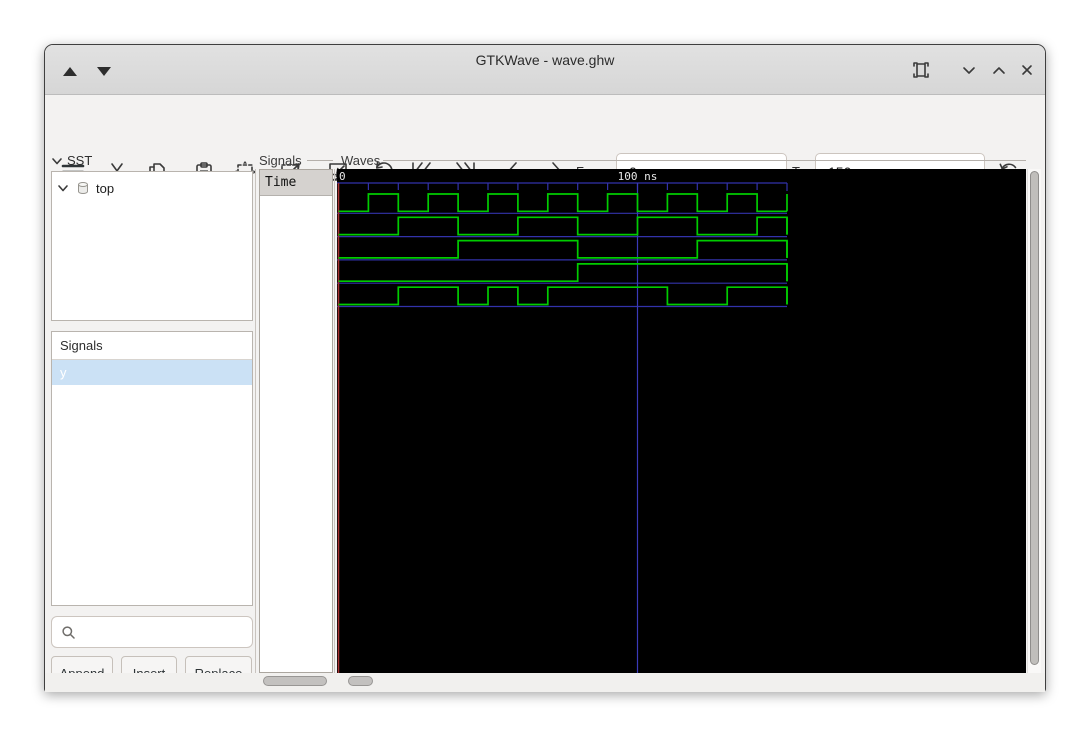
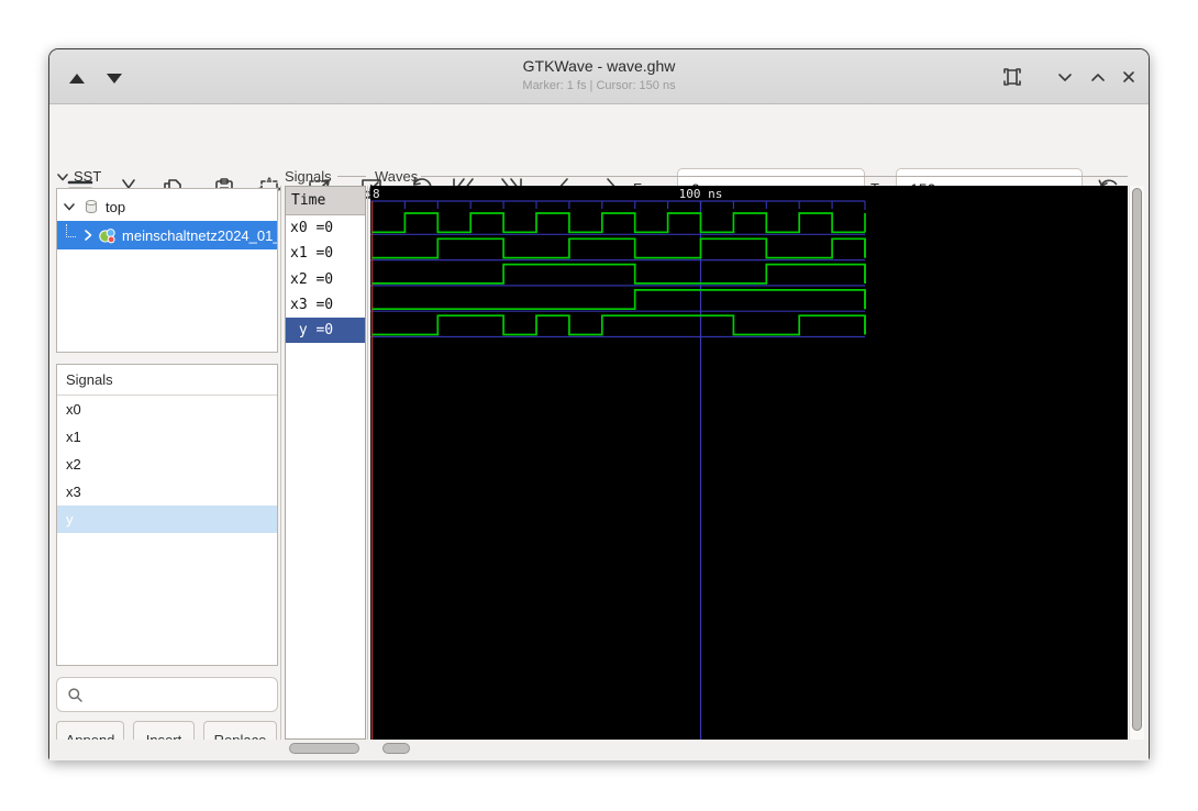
  GTKWave - wave.ghw
+ Marker: 1 fs | Cursor: 150 ns
  SST
  top
+ meinschaltnetz2024_01_
  Signals
+ x0
+ x1
+ x2
+ x3
  y
  Signals
  Time
+ x0 =0
+ x1 =0
+ x2 =0
+ x3 =0
+ y =0
  Waves
- 0
+ 8
  100 ns
